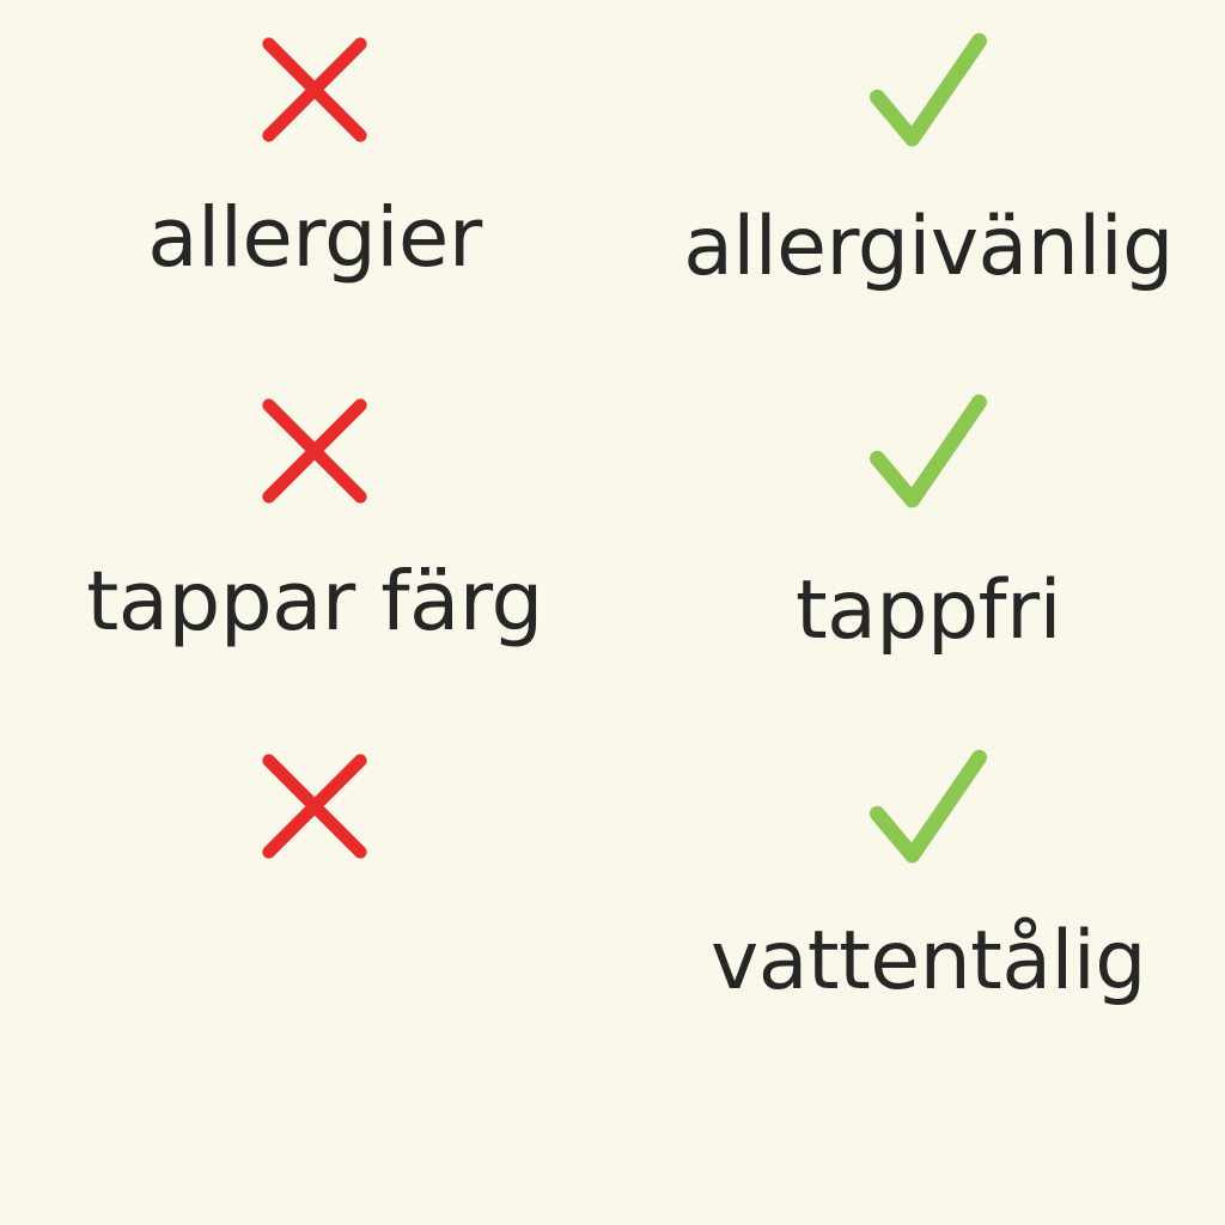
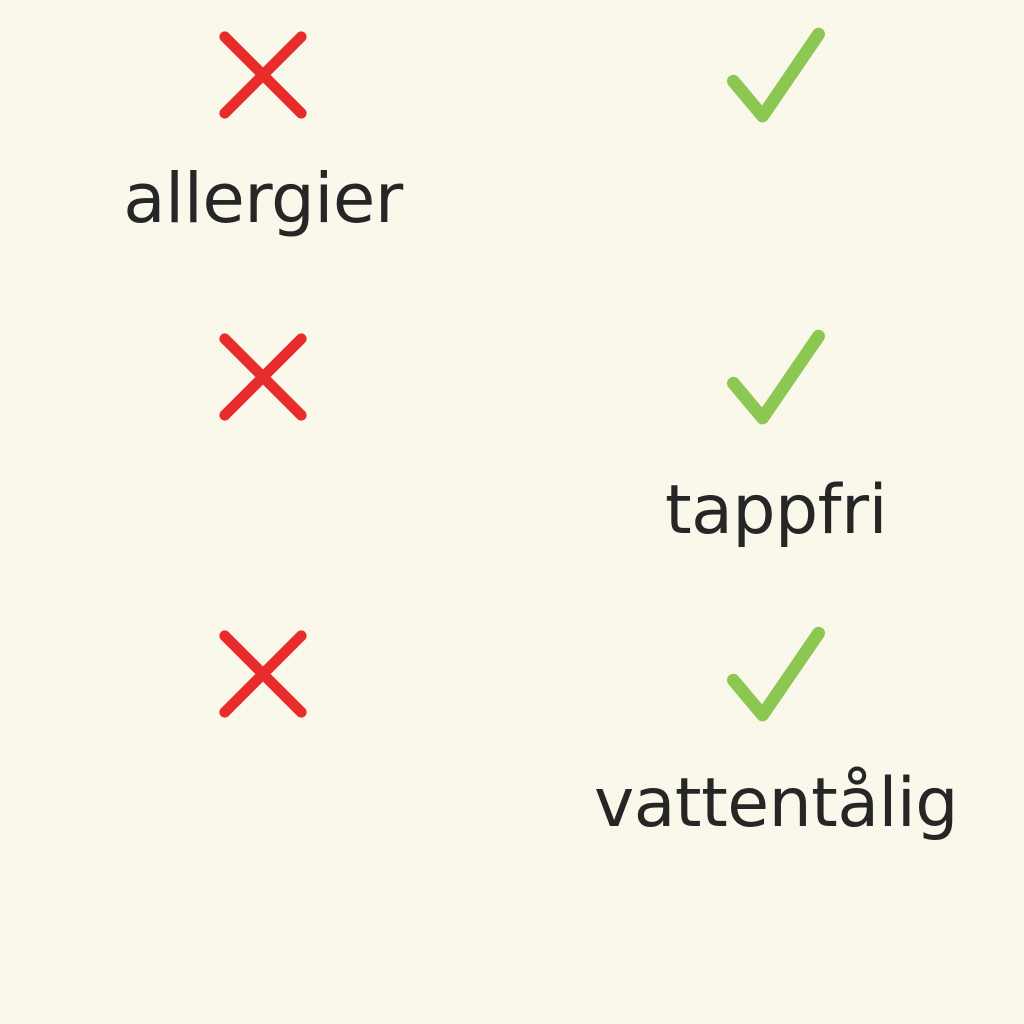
  allergier
- allergivänlig
- tappar färg
  tappfri
  vattentålig
